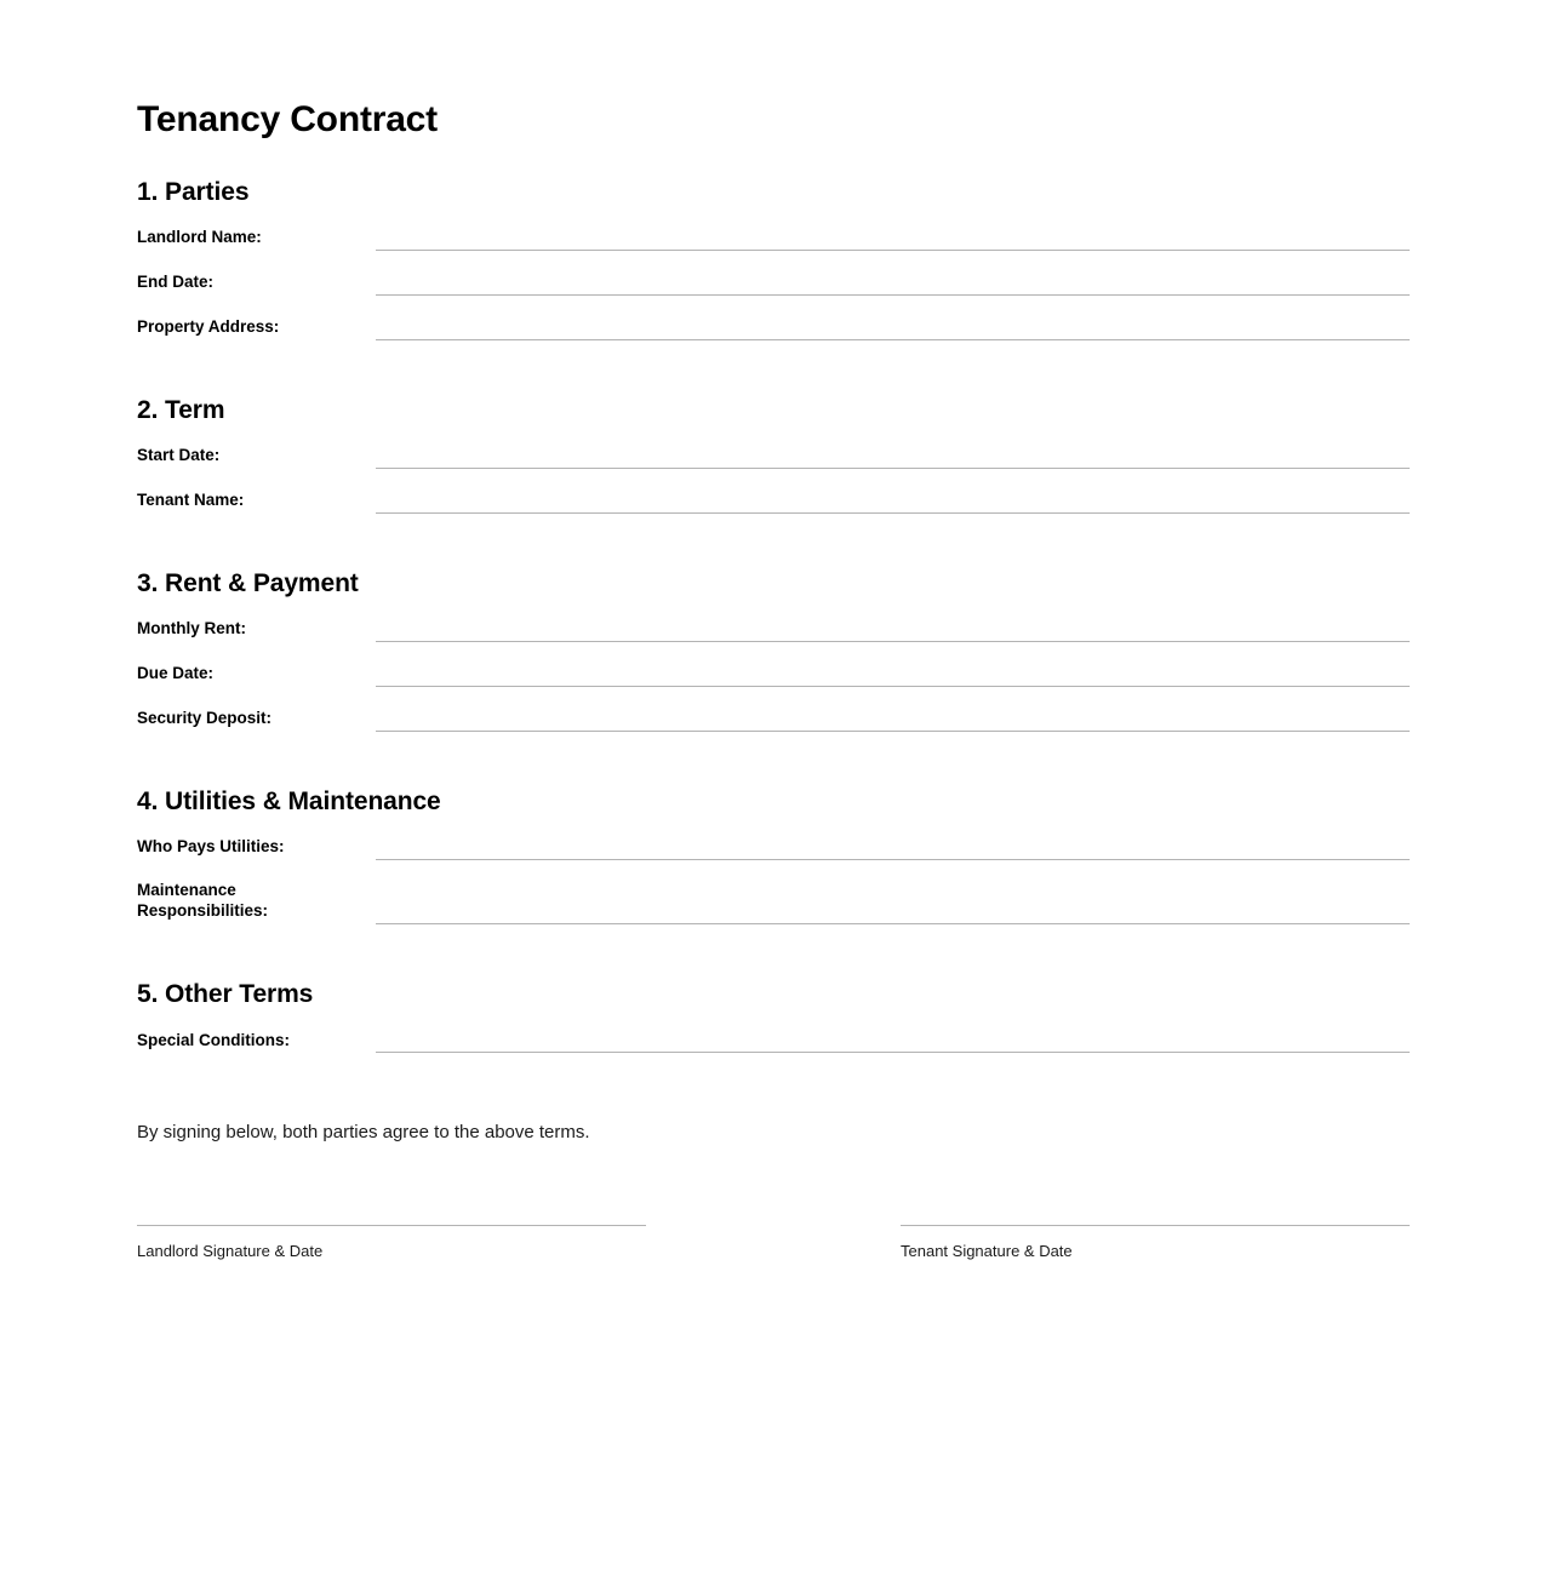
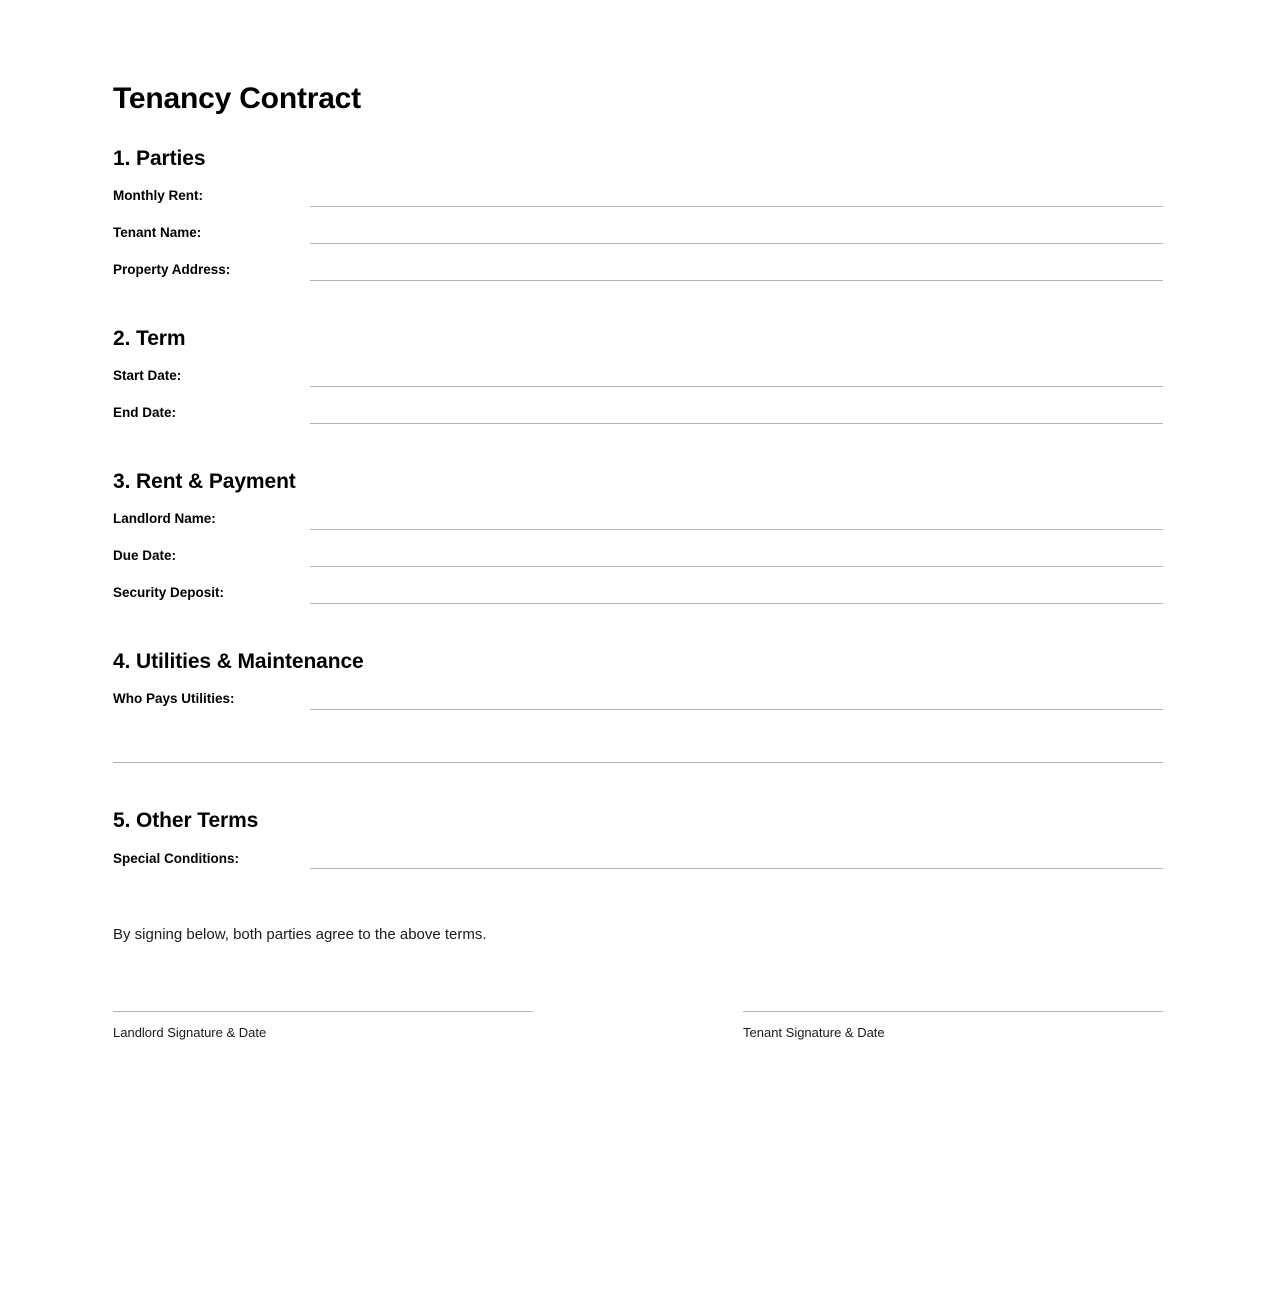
  Tenancy Contract
  1. Parties
- Landlord Name:
+ Monthly Rent:
- End Date:
+ Tenant Name:
  Property Address:
  2. Term
  Start Date:
- Tenant Name:
+ End Date:
  3. Rent & Payment
- Monthly Rent:
+ Landlord Name:
  Due Date:
  Security Deposit:
  4. Utilities & Maintenance
  Who Pays Utilities:
- Maintenance
- Responsibilities:
  5. Other Terms
  Special Conditions:
  By signing below, both parties agree to the above terms.
  Landlord Signature & Date
  Tenant Signature & Date
